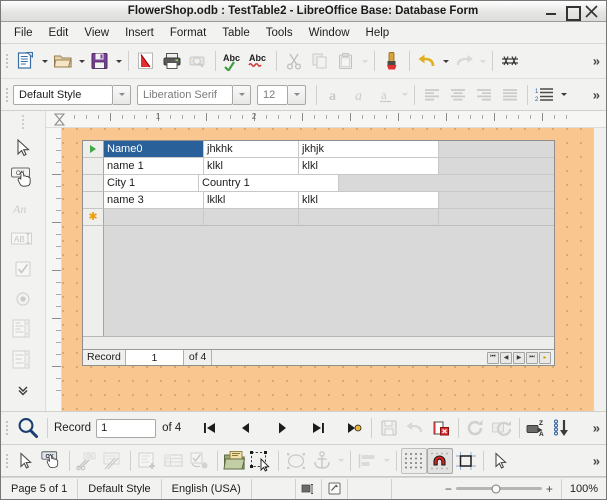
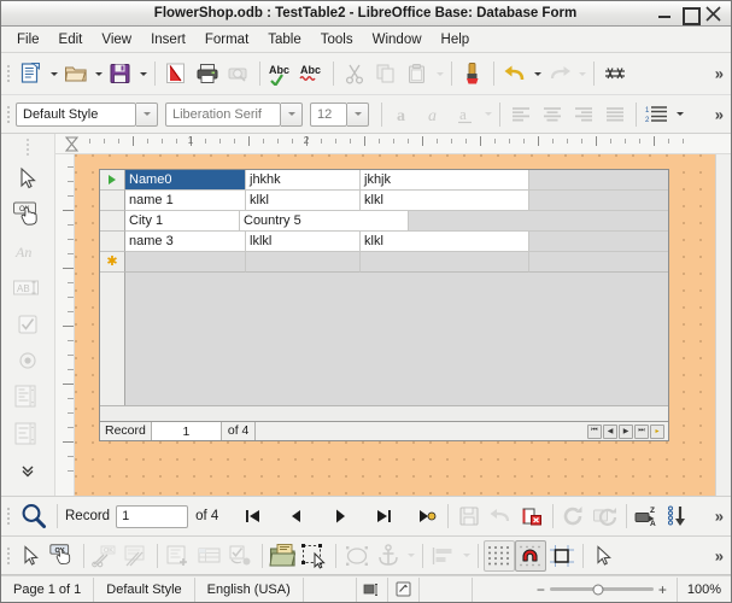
  FlowerShop.odb : TestTable2 - LibreOffice Base: Database Form
  File
  Edit
  View
  Insert
  Format
  Table
  Tools
  Window
  Help
  Abc
  Abc
  »
  Default Style
  Liberation Serif
  12
  a
  a
  a
  »
  An
  AB
  1
  2
  Name0
  jhkhk
  jkhjk
  name 1
  klkl
  klkl
  City 1
- Country 1
+ Country 5
  name 3
  lklkl
  klkl
  ✱
  Record
  1
  of 4
  Record
  1
  of 4
  »
  »
- Page 5 of 1
+ Page 1 of 1
  Default Style
  English (USA)
  −
  +
  100%
